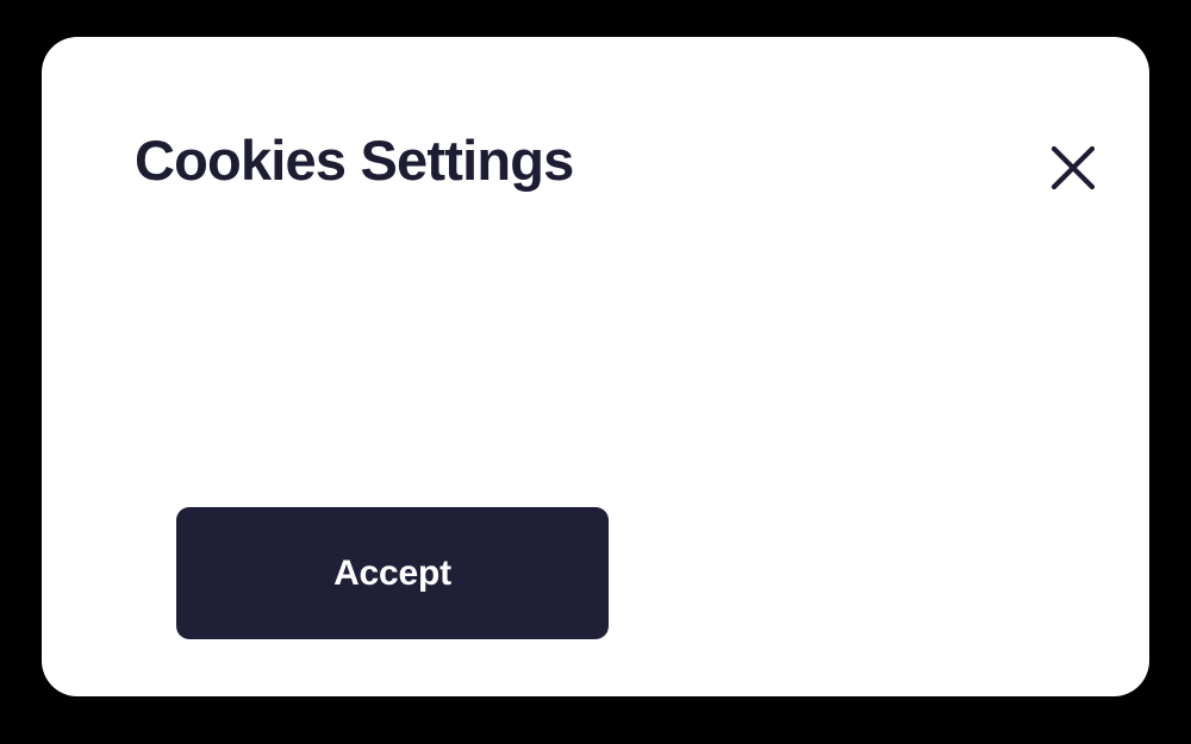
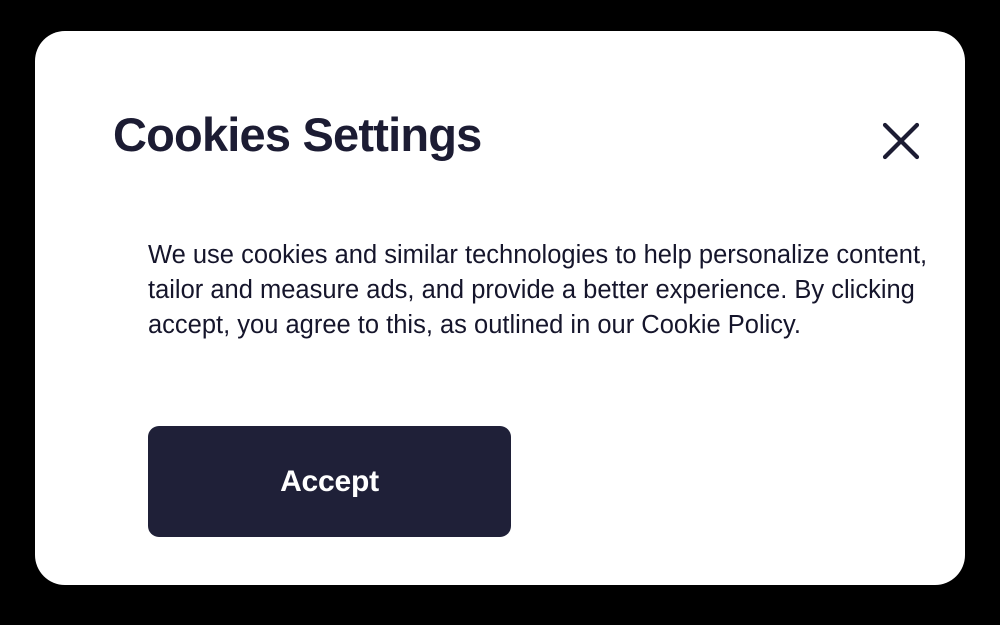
  Cookies Settings
+ We use cookies and similar technologies to help personalize content, tailor and measure ads, and provide a better experience. By clicking accept, you agree to this, as outlined in our Cookie Policy.
  Accept
